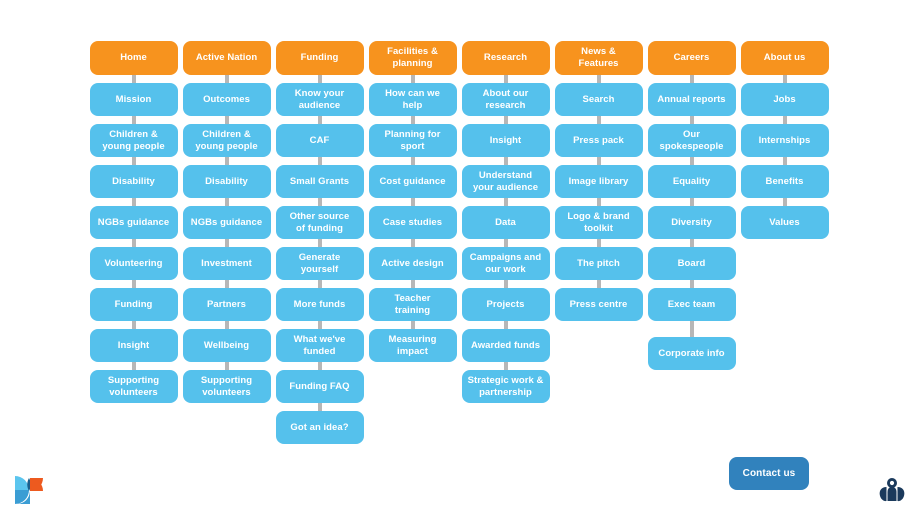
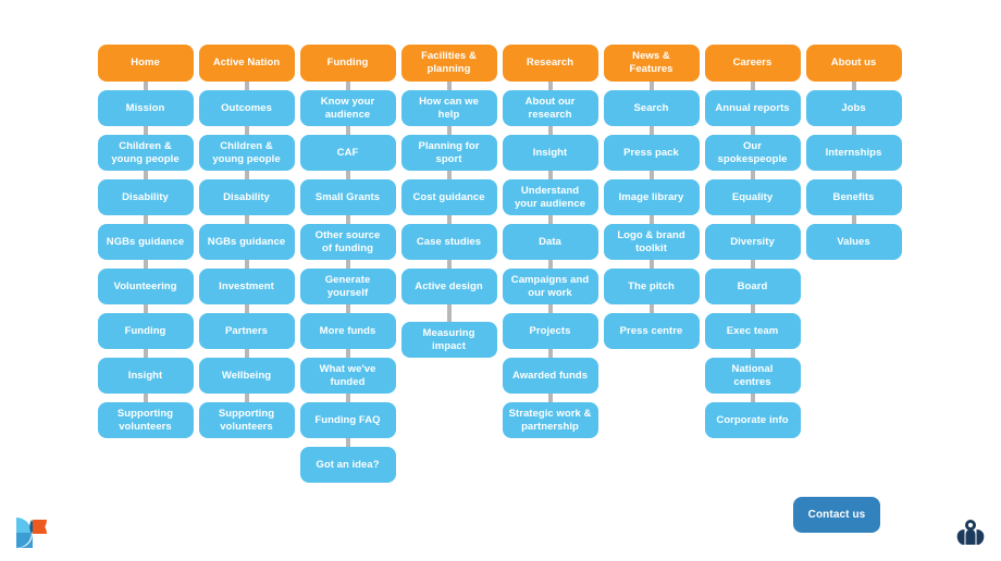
  Home
  Mission
  Children &
  young people
  Disability
  NGBs guidance
  Volunteering
  Funding
  Insight
  Supporting
  volunteers
  Active Nation
  Outcomes
  Children &
  young people
  Disability
  NGBs guidance
  Investment
  Partners
  Wellbeing
  Supporting
  volunteers
  Funding
  Know your
  audience
  CAF
  Small Grants
  Other source
  of funding
  Generate
  yourself
  More funds
  What we've
  funded
  Funding FAQ
  Got an idea?
  Facilities &
  planning
  How can we
  help
  Planning for
  sport
  Cost guidance
  Case studies
  Active design
- Teacher
- training
  Measuring
  impact
  Research
  About our
  research
  Insight
  Understand
  your audience
  Data
  Campaigns and
  our work
  Projects
  Awarded funds
  Strategic work &
  partnership
  News &
  Features
  Search
  Press pack
  Image library
  Logo & brand
  toolkit
  The pitch
  Press centre
  Careers
  Annual reports
  Our
  spokespeople
  Equality
  Diversity
  Board
  Exec team
+ National
+ centres
  Corporate info
  About us
  Jobs
  Internships
  Benefits
  Values
  Contact us
